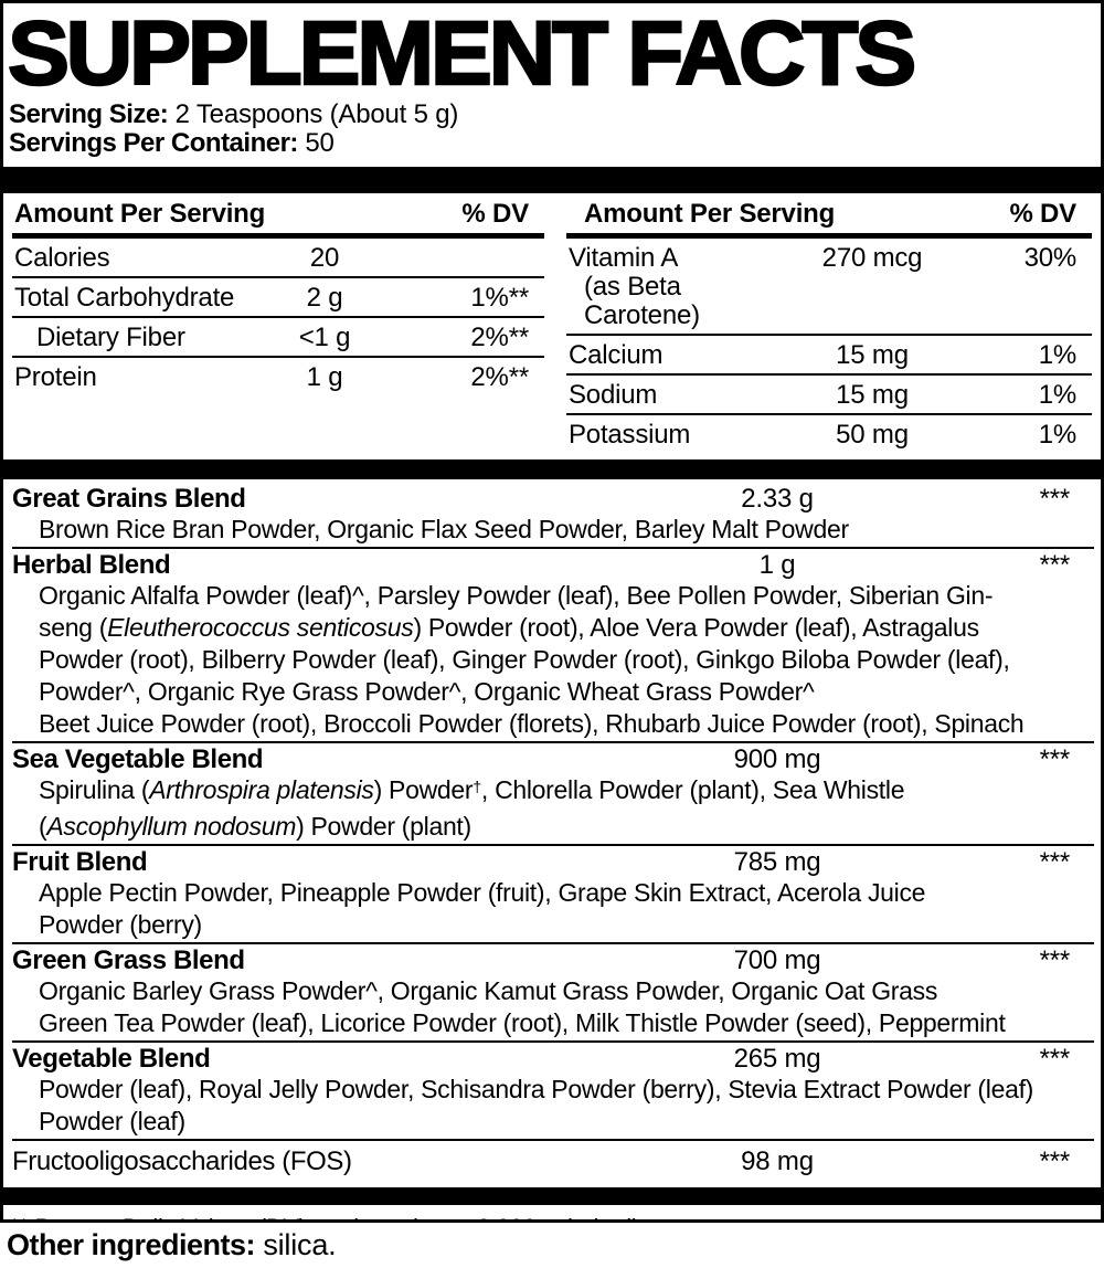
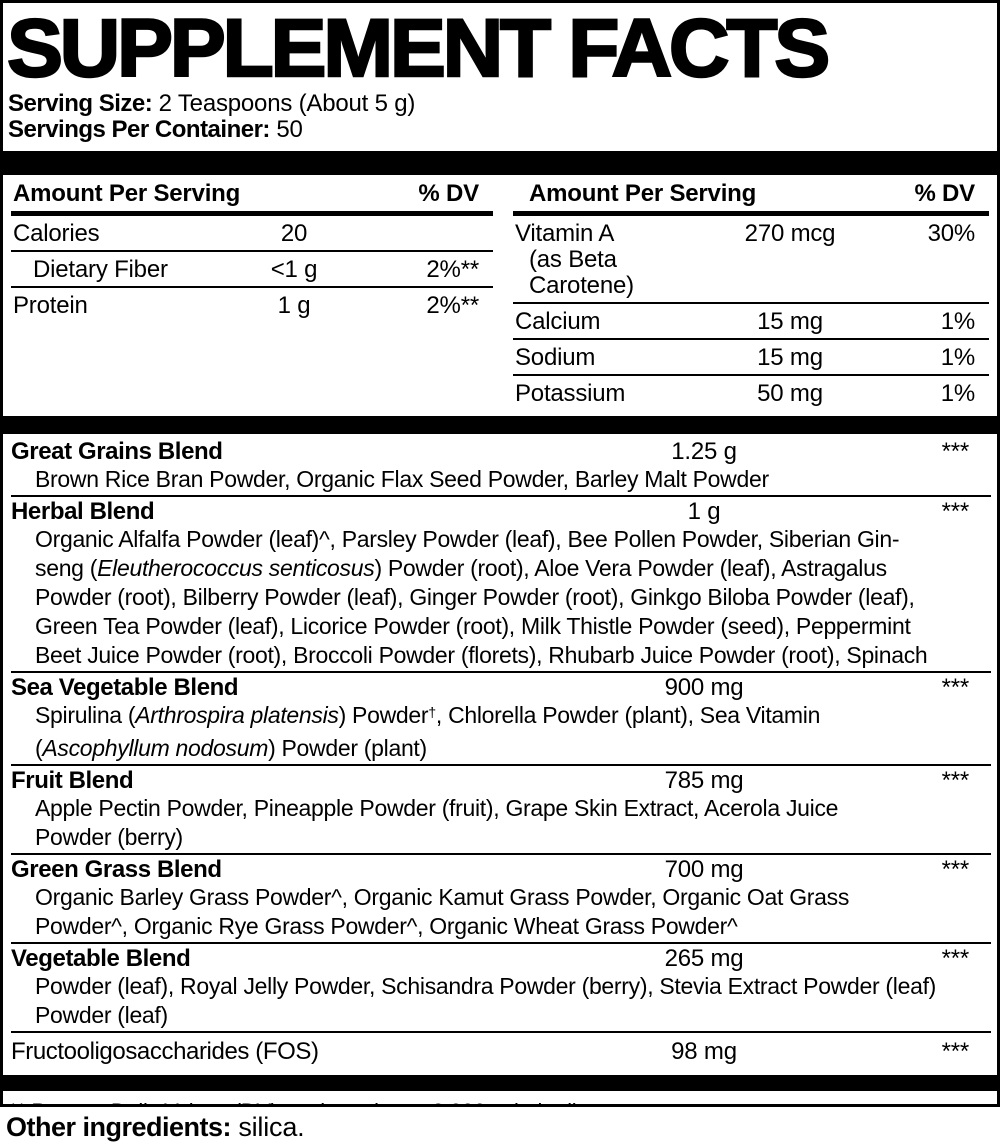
  SUPPLEMENT FACTS
  Serving Size: 2 Teaspoons (About 5 g)
  Servings Per Container: 50
  Amount Per Serving
  % DV
  Calories
  20
- Total Carbohydrate
- 2 g
- 1%**
  Dietary Fiber
  <1 g
  2%**
  Protein
  1 g
  2%**
  Amount Per Serving
  % DV
  Vitamin A
  (as Beta Carotene)
  270 mcg
  30%
  Calcium
  15 mg
  1%
  Sodium
  15 mg
  1%
  Potassium
  50 mg
  1%
  Great Grains Blend
- 2.33 g
+ 1.25 g
  ***
  Brown Rice Bran Powder, Organic Flax Seed Powder, Barley Malt Powder
  Herbal Blend
  1 g
  ***
  Organic Alfalfa Powder (leaf)^, Parsley Powder (leaf), Bee Pollen Powder, Siberian Gin-
  seng (Eleutherococcus senticosus) Powder (root), Aloe Vera Powder (leaf), Astragalus
  Powder (root), Bilberry Powder (leaf), Ginger Powder (root), Ginkgo Biloba Powder (leaf),
- Powder^, Organic Rye Grass Powder^, Organic Wheat Grass Powder^
+ Green Tea Powder (leaf), Licorice Powder (root), Milk Thistle Powder (seed), Peppermint
  Beet Juice Powder (root), Broccoli Powder (florets), Rhubarb Juice Powder (root), Spinach
  Sea Vegetable Blend
  900 mg
  ***
- Spirulina (Arthrospira platensis) Powder†, Chlorella Powder (plant), Sea Whistle
+ Spirulina (Arthrospira platensis) Powder†, Chlorella Powder (plant), Sea Vitamin
  (Ascophyllum nodosum) Powder (plant)
  Fruit Blend
  785 mg
  ***
  Apple Pectin Powder, Pineapple Powder (fruit), Grape Skin Extract, Acerola Juice
  Powder (berry)
  Green Grass Blend
  700 mg
  ***
  Organic Barley Grass Powder^, Organic Kamut Grass Powder, Organic Oat Grass
- Green Tea Powder (leaf), Licorice Powder (root), Milk Thistle Powder (seed), Peppermint
+ Powder^, Organic Rye Grass Powder^, Organic Wheat Grass Powder^
  Vegetable Blend
  265 mg
  ***
  Powder (leaf), Royal Jelly Powder, Schisandra Powder (berry), Stevia Extract Powder (leaf)
  Powder (leaf)
  Fructooligosaccharides (FOS)
  98 mg
  ***
  Other ingredients: silica.
